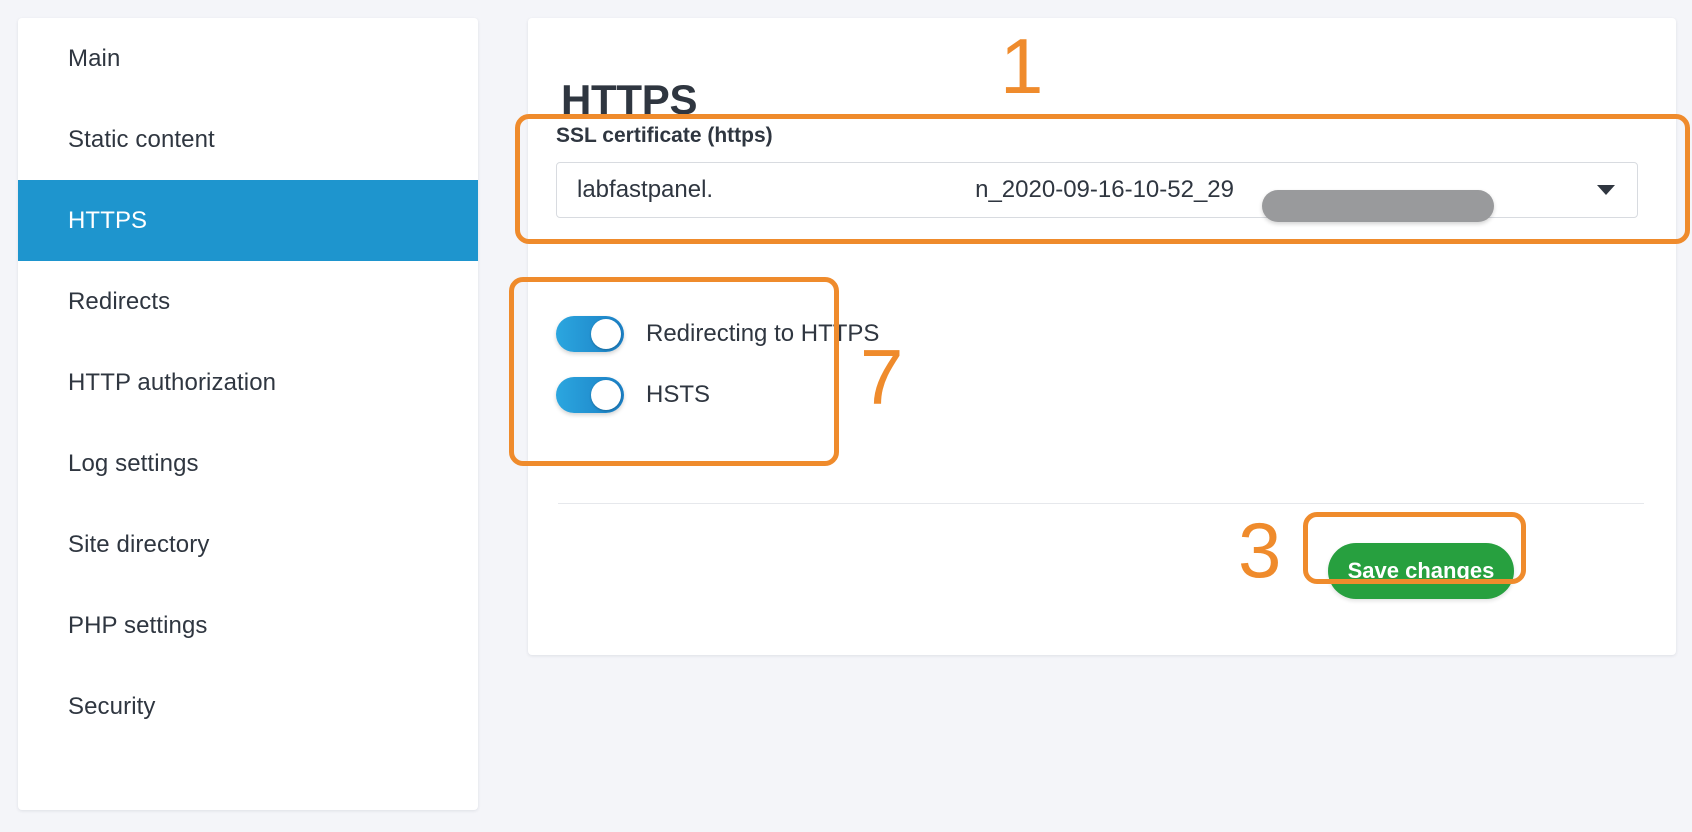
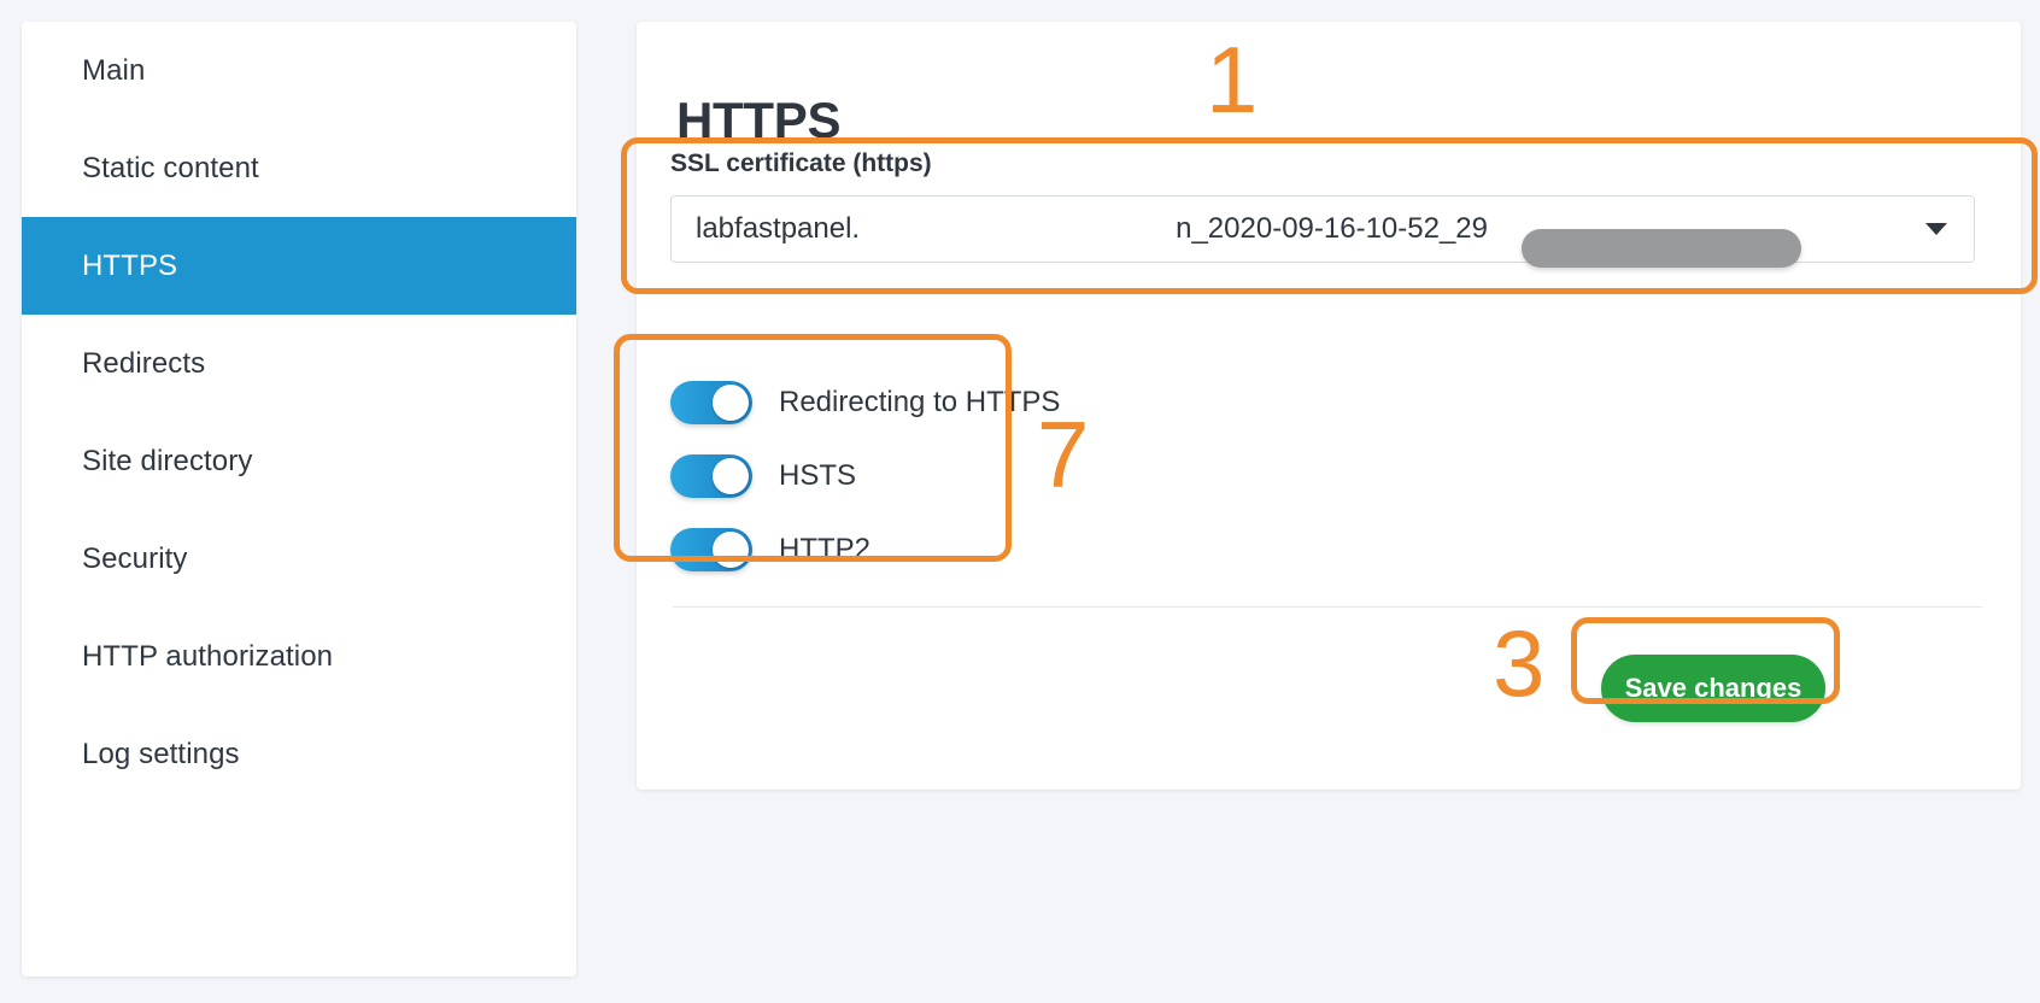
  Main
  Static content
  HTTPS
  Redirects
- HTTP authorization
+ Site directory
- Log settings
+ Security
- Site directory
+ HTTP authorization
- PHP settings
- Security
+ Log settings
  HTTPS
  SSL certificate (https)
  labfastpanel. n_2020-09-16-10-52_29
  Redirecting to HTTPS
  HSTS
+ HTTP2
  Save changes
  1
  7
  3
